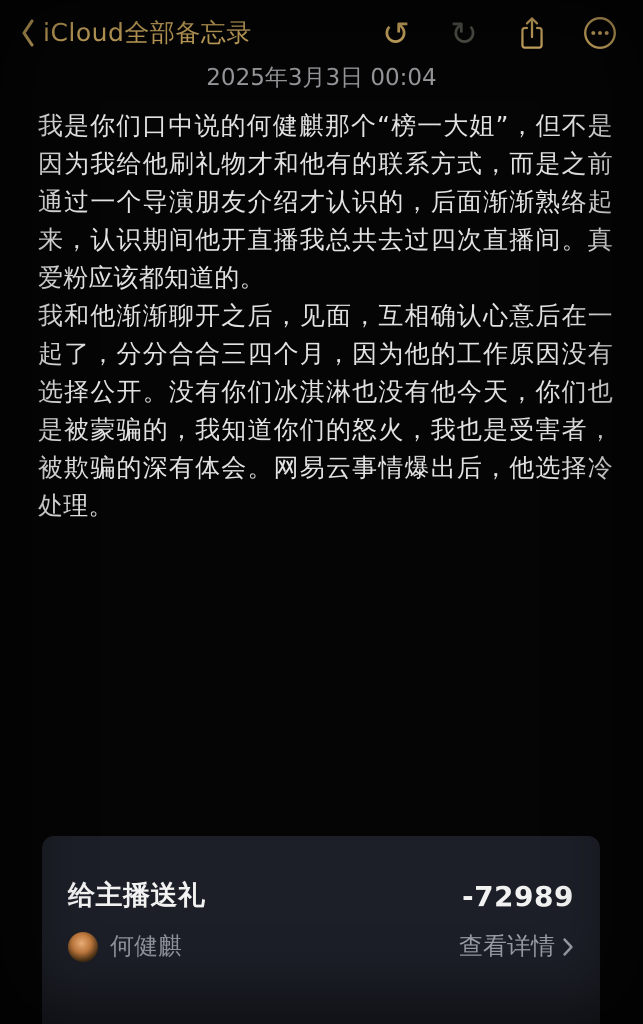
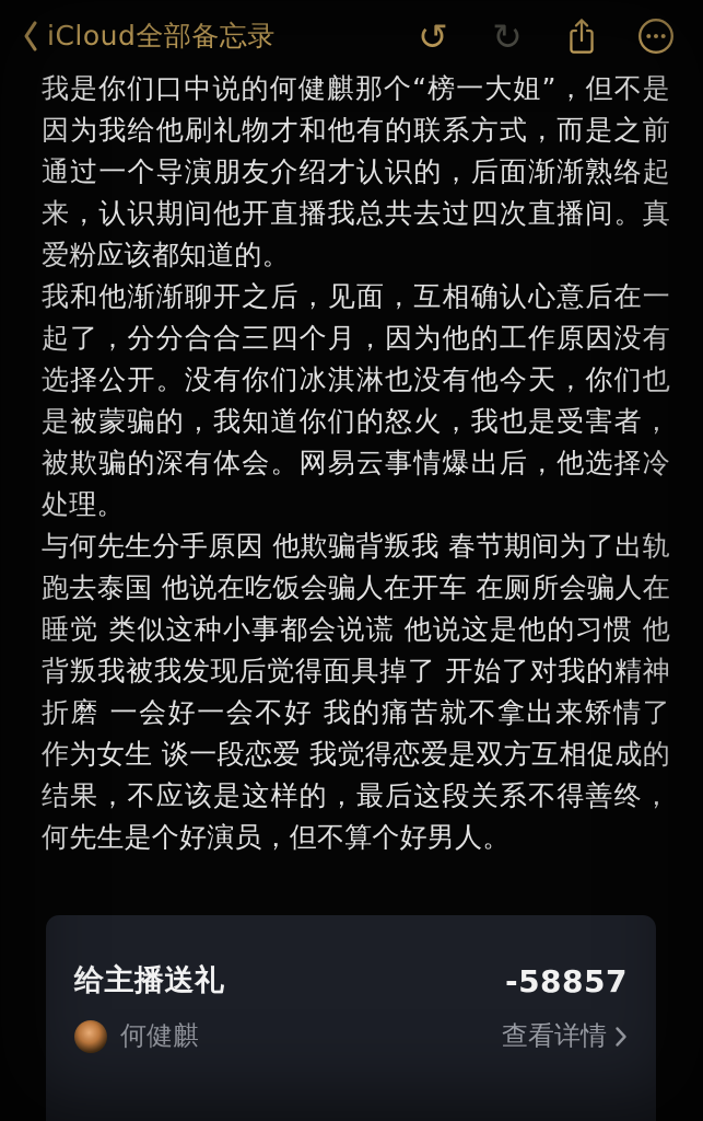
  iCloud全部备忘录
  ↺
  ↻
- 2025年3月3日 00:04
  我是你们口中说的何健麒那个“榜一大姐”，但不是因为我给他刷礼物才和他有的联系方式，而是之前通过一个导演朋友介绍才认识的，后面渐渐熟络起来，认识期间他开直播我总共去过四次直播间。真爱粉应该都知道的。
  我和他渐渐聊开之后，见面，互相确认心意后在一起了，分分合合三四个月，因为他的工作原因没有选择公开。没有你们冰淇淋也没有他今天，你们也是被蒙骗的，我知道你们的怒火，我也是受害者，被欺骗的深有体会。网易云事情爆出后，他选择冷处理。
+ 与何先生分手原因 他欺骗背叛我 春节期间为了出轨跑去泰国 他说在吃饭会骗人在开车 在厕所会骗人在睡觉 类似这种小事都会说谎 他说这是他的习惯 他背叛我被我发现后觉得面具掉了 开始了对我的精神折磨 一会好一会不好 我的痛苦就不拿出来矫情了 作为女生 谈一段恋爱 我觉得恋爱是双方互相促成的结果，不应该是这样的，最后这段关系不得善终，何先生是个好演员，但不算个好男人。
  给主播送礼
- -72989
+ -58857
  何健麒
  查看详情
